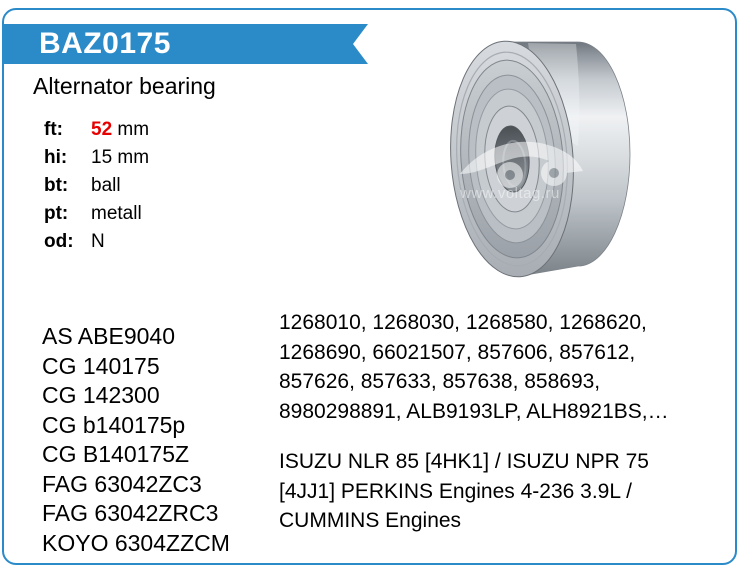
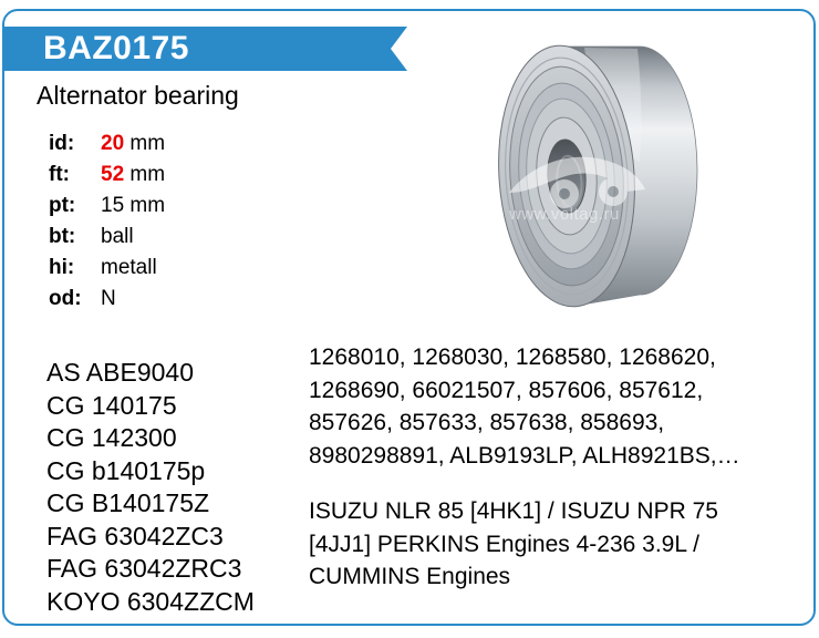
  BAZ0175
  Alternator bearing
+ id: 20 mm
  ft: 52 mm
- hi: 15 mm
+ pt: 15 mm
  bt: ball
- pt: metall
+ hi: metall
  od: N
  www.voltag.ru
  AS ABE9040
  CG 140175
  CG 142300
  CG b140175p
  CG B140175Z
  FAG 63042ZC3
  FAG 63042ZRC3
  KOYO 6304ZZCM
  1268010, 1268030, 1268580, 1268620, 1268690, 66021507, 857606, 857612, 857626, 857633, 857638, 858693, 8980298891, ALB9193LP, ALH8921BS,…
  ISUZU NLR 85 [4HK1] / ISUZU NPR 75 [4JJ1] PERKINS Engines 4-236 3.9L / CUMMINS Engines
